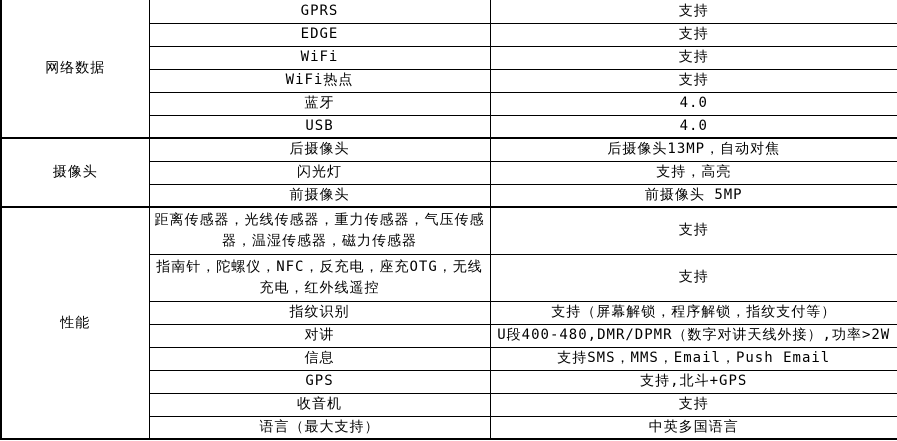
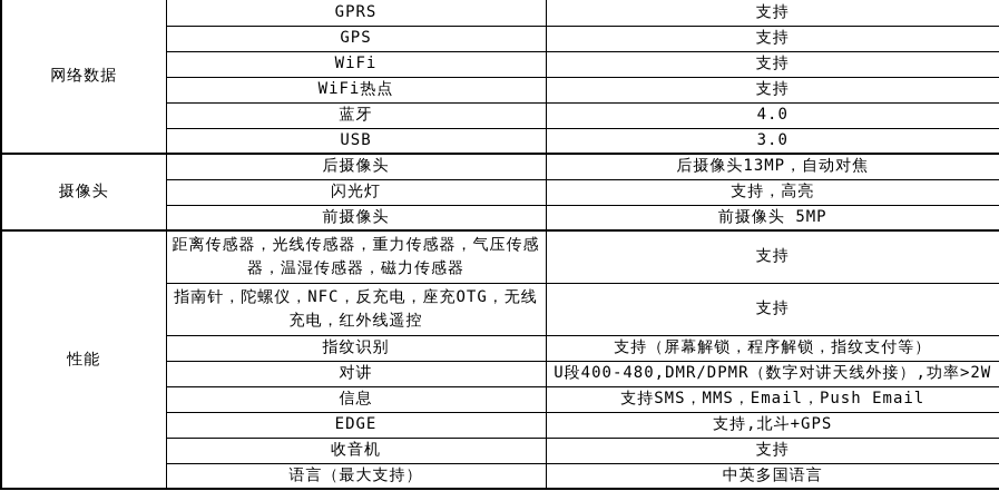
  网络数据	GPRS	支持
- EDGE	支持
+ GPS	支持
  WiFi	支持
  WiFi热点	支持
  蓝牙	4.0
- USB	4.0
+ USB	3.0
  摄像头	后摄像头	后摄像头13MP，自动对焦
  闪光灯	支持，高亮
  前摄像头	前摄像头 5MP
  性能	距离传感器，光线传感器，重力传感器，气压传感器，温湿传感器，磁力传感器	支持
  指南针，陀螺仪，NFC，反充电，座充OTG，无线充电，红外线遥控	支持
  指纹识别	支持（屏幕解锁，程序解锁，指纹支付等）
  对讲	U段400-480,DMR/DPMR（数字对讲天线外接）,功率>2W
  信息	支持SMS，MMS，Email，Push Email
- GPS	支持,北斗+GPS
+ EDGE	支持,北斗+GPS
  收音机	支持
  语言（最大支持）	中英多国语言
